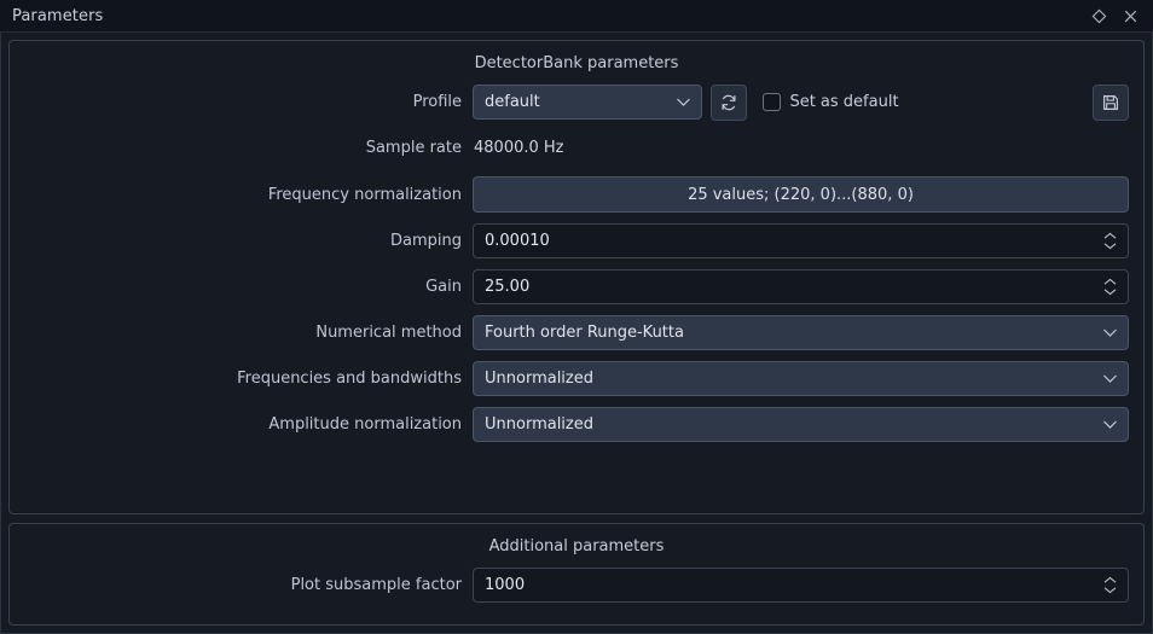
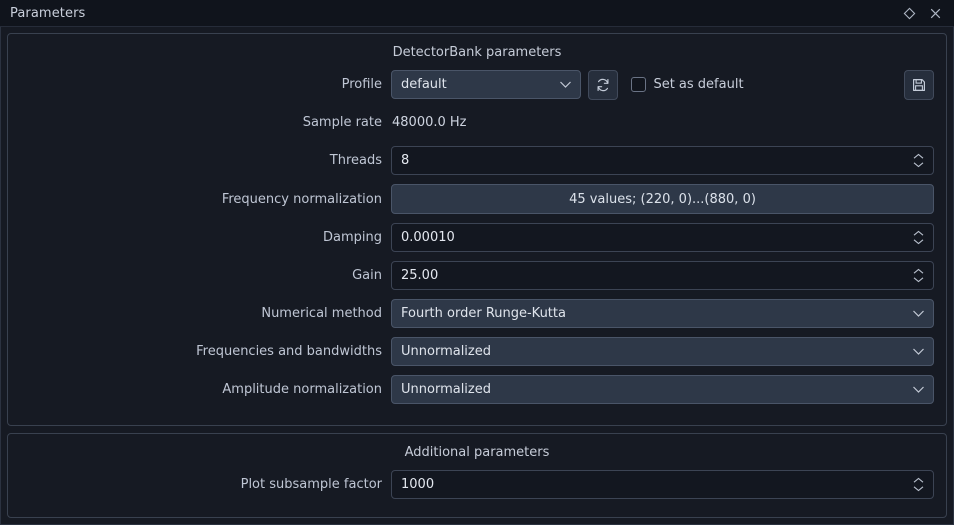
  Parameters
  DetectorBank parameters
  Profile
  default
  Set as default
  Sample rate
  48000.0 Hz
+ Threads
+ 8
  Frequency normalization
- 25 values; (220, 0)...(880, 0)
+ 45 values; (220, 0)...(880, 0)
  Damping
  0.00010
  Gain
  25.00
  Numerical method
  Fourth order Runge-Kutta
  Frequencies and bandwidths
  Unnormalized
  Amplitude normalization
  Unnormalized
  Additional parameters
  Plot subsample factor
  1000
